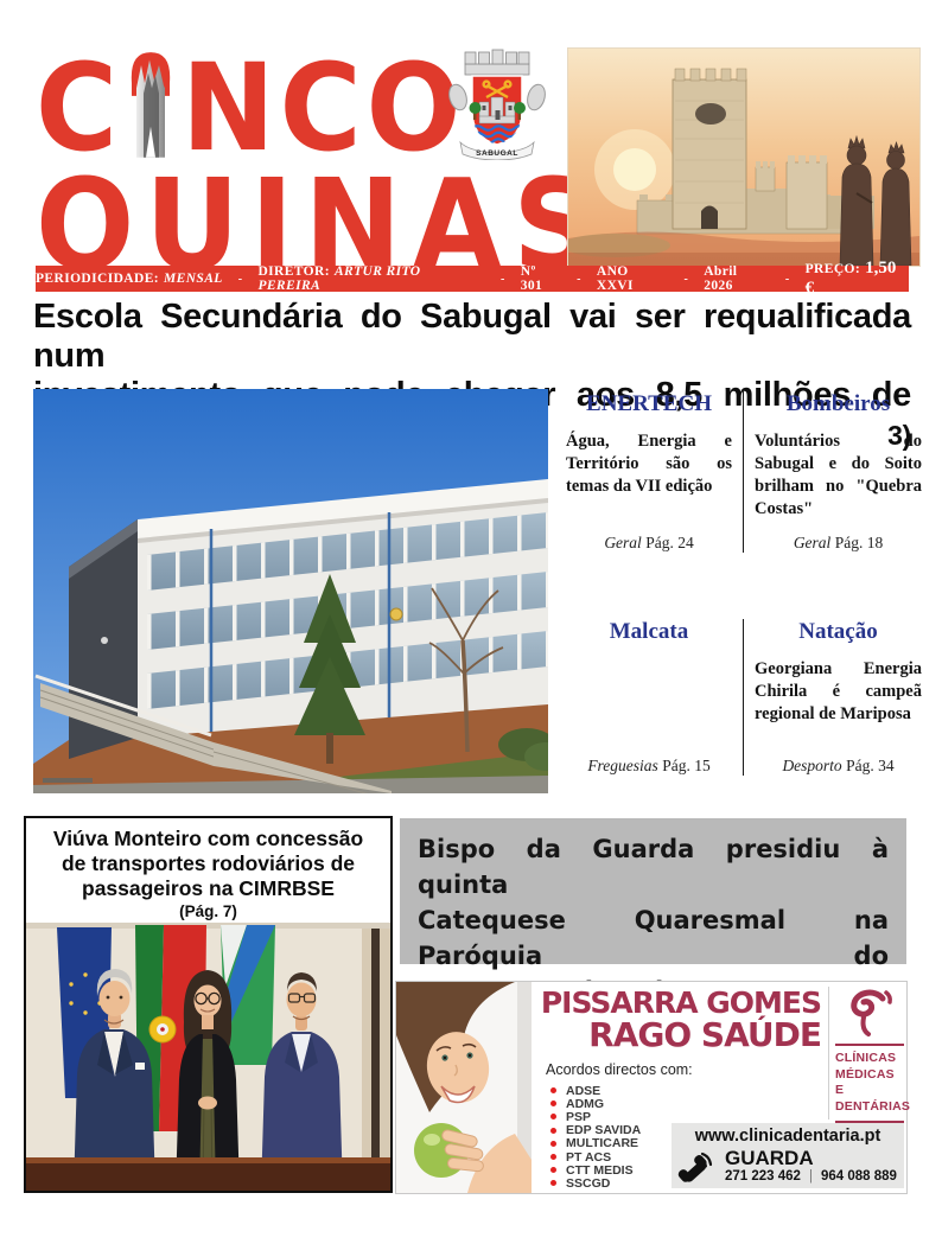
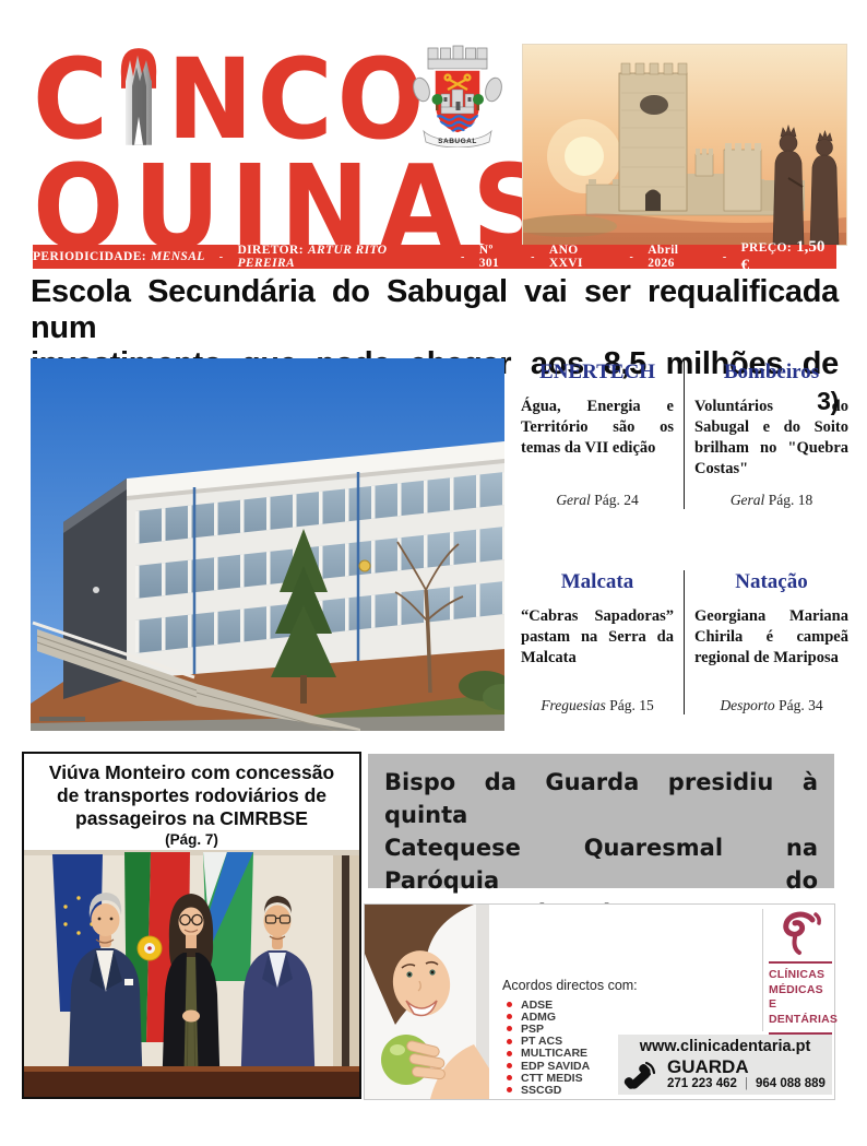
  C
  NCO
  QUINAS
  PERIODICIDADE: MENSAL
  -
  DIRETOR: ARTUR RITO PEREIRA
  -
  Nº 301
  -
  ANO XXVI
  -
  Abril 2026
  -
  PREÇO: 1,50 €
  Escola Secundária do Sabugal vai ser requalificada num
  ENERTECH
  Água, Energia e Território são os temas da VII edição
  Geral Pág. 24
  Bombeiros
  Voluntários do Sabugal e do Soito brilham no "Quebra Costas"
  Geral Pág. 18
  Malcata
+ “Cabras Sapadoras” pastam na Serra da Malcata
  Freguesias Pág. 15
  Natação
- Georgiana Energia Chirila é campeã regional de Mariposa
+ Georgiana Mariana Chirila é campeã regional de Mariposa
  Desporto Pág. 34
  Viúva Monteiro com concessão
  de transportes rodoviários de
  passageiros na CIMRBSE
  (Pág. 7)
  Bispo da Guarda presidiu à quinta
  Catequese Quaresmal na Paróquia do
- PISSARRA GOMES
- RAGO SAÚDE
  CLÍNICAS MÉDICAS E DENTÁRIAS
  Acordos directos com:
  ADSE
  ADMG
  PSP
- EDP SAVIDA
+ PT ACS
  MULTICARE
- PT ACS
+ EDP SAVIDA
  CTT MEDIS
  SSCGD
  www.clinicadentaria.pt
  GUARDA
  271 223 462 | 964 088 889
